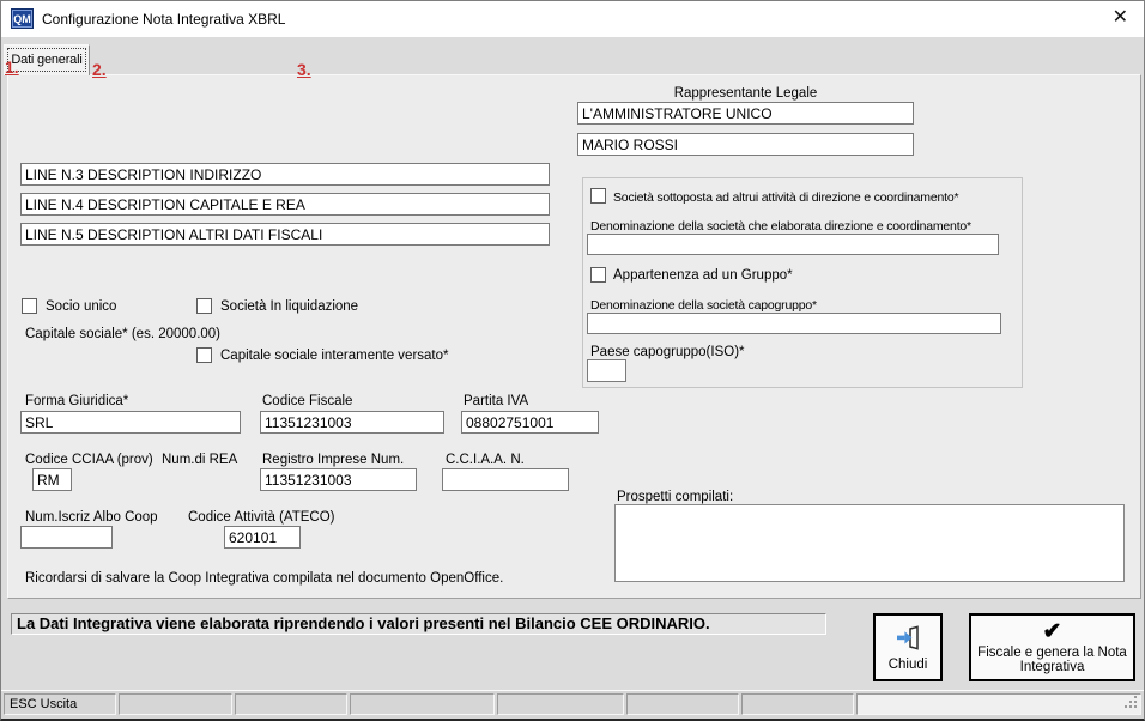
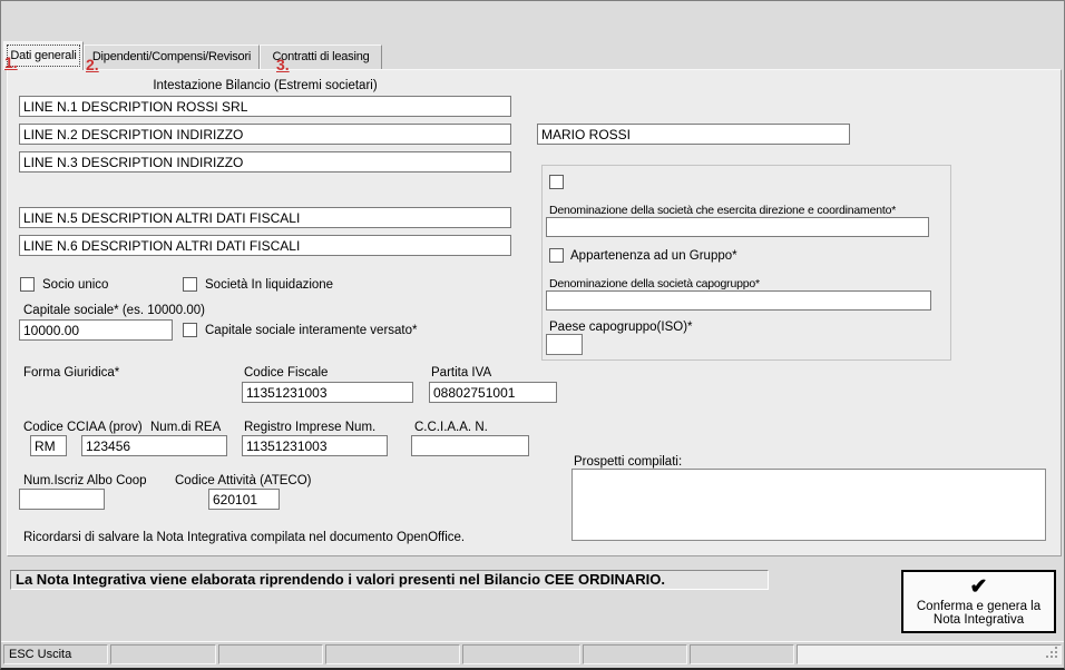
- QM
- Configurazione Nota Integrativa XBRL
- ✕
  Dati generali
+ Dipendenti/Compensi/Revisori
+ Contratti di leasing
  1.
  2.
  3.
+ Intestazione Bilancio (Estremi societari)
+ LINE N.1 DESCRIPTION ROSSI SRL
+ LINE N.2 DESCRIPTION INDIRIZZO
  LINE N.3 DESCRIPTION INDIRIZZO
- LINE N.4 DESCRIPTION CAPITALE E REA
  LINE N.5 DESCRIPTION ALTRI DATI FISCALI
+ LINE N.6 DESCRIPTION ALTRI DATI FISCALI
  Socio unico
  Società In liquidazione
- Capitale sociale* (es. 20000.00)
+ Capitale sociale* (es. 10000.00)
+ 10000.00
  Capitale sociale interamente versato*
  Forma Giuridica*
- SRL
  Codice Fiscale
  11351231003
  Partita IVA
  08802751001
  Codice CCIAA (prov)
  RM
  Num.di REA
+ 123456
  Registro Imprese Num.
  11351231003
  C.C.I.A.A. N.
  Num.Iscriz Albo Coop
  Codice Attività (ATECO)
  620101
- Ricordarsi di salvare la Coop Integrativa compilata nel documento OpenOffice.
+ Ricordarsi di salvare la Nota Integrativa compilata nel documento OpenOffice.
- Rappresentante Legale
- L'AMMINISTRATORE UNICO
  MARIO ROSSI
- Società sottoposta ad altrui attività di direzione e coordinamento*
- Denominazione della società che elaborata direzione e coordinamento*
+ Denominazione della società che esercita direzione e coordinamento*
  Appartenenza ad un Gruppo*
  Denominazione della società capogruppo*
  Paese capogruppo(ISO)*
  Prospetti compilati:
- La Dati Integrativa viene elaborata riprendendo i valori presenti nel Bilancio CEE ORDINARIO.
+ La Nota Integrativa viene elaborata riprendendo i valori presenti nel Bilancio CEE ORDINARIO.
- Chiudi
  ✔
- Fiscale e genera la Nota Integrativa
+ Conferma e genera la Nota Integrativa
  ESC Uscita
